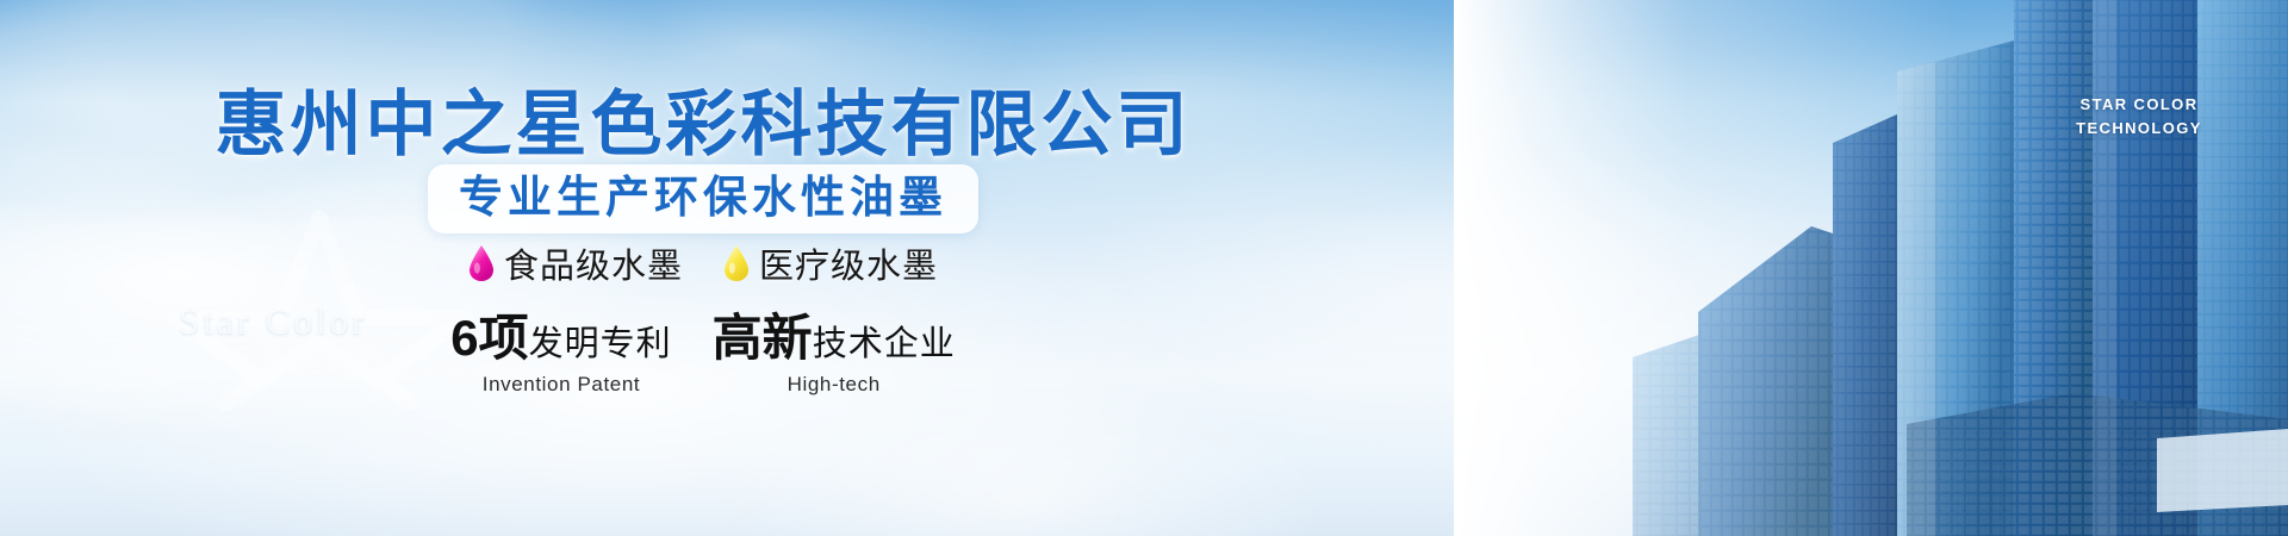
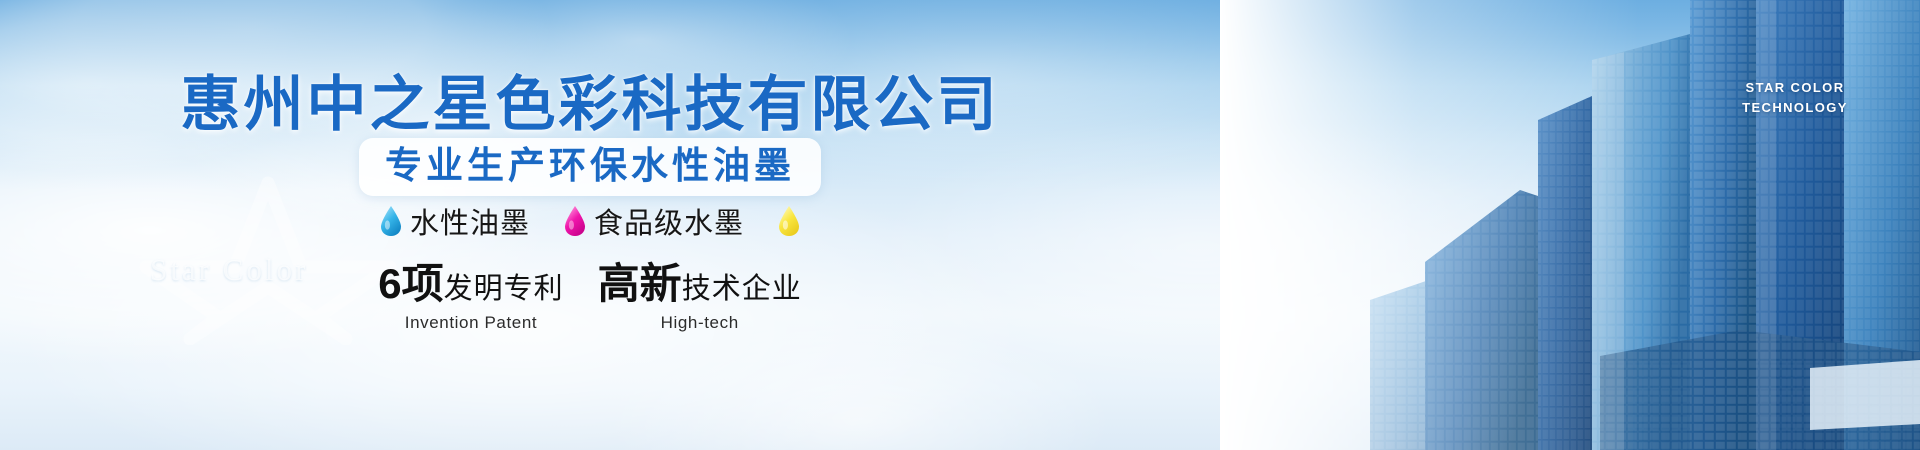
  STAR COLOR
  TECHNOLOGY
  惠州中之星色彩科技有限公司
  专业生产环保水性油墨
+ 水性油墨
  食品级水墨
- 医疗级水墨
  6项发明专利
  Invention Patent
  高新技术企业
  High-tech
